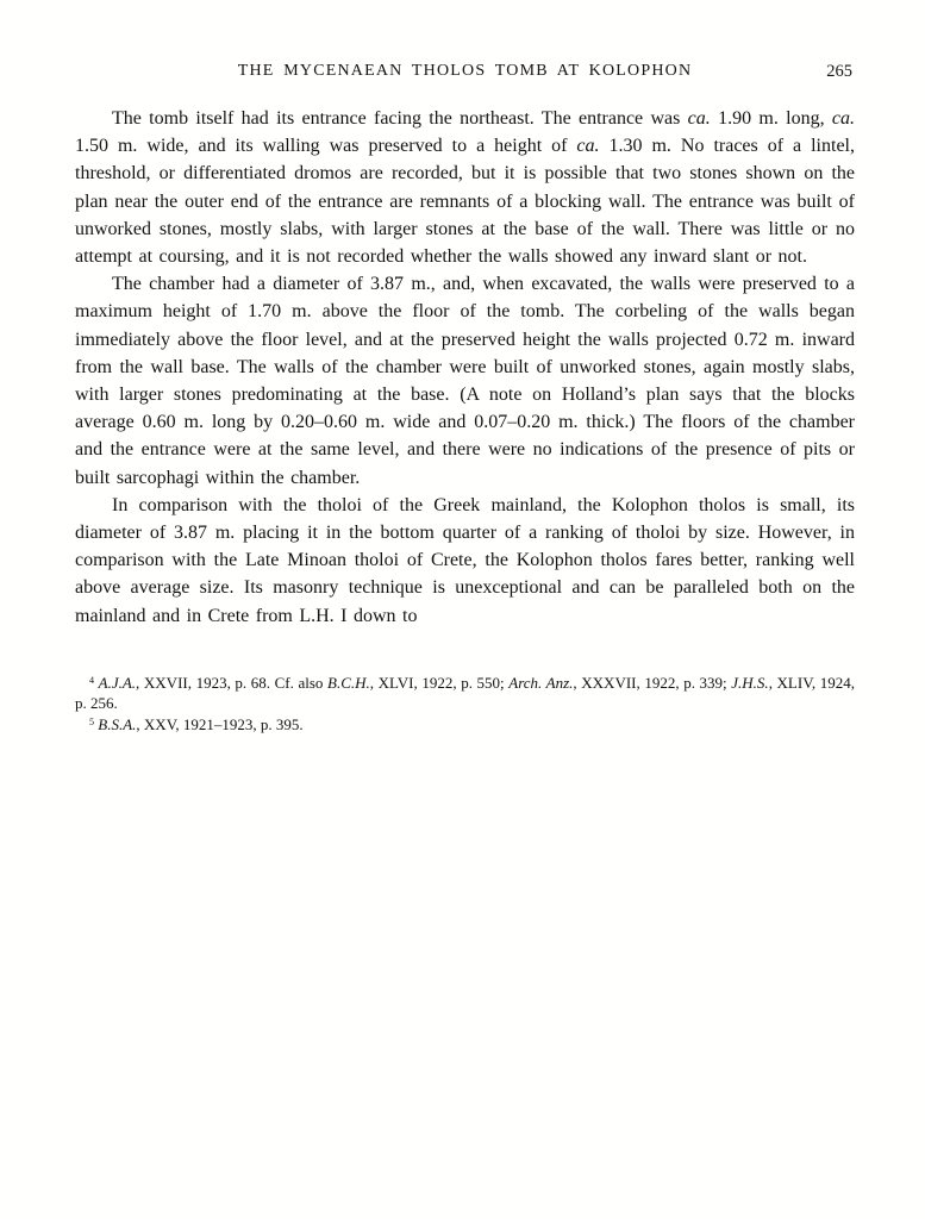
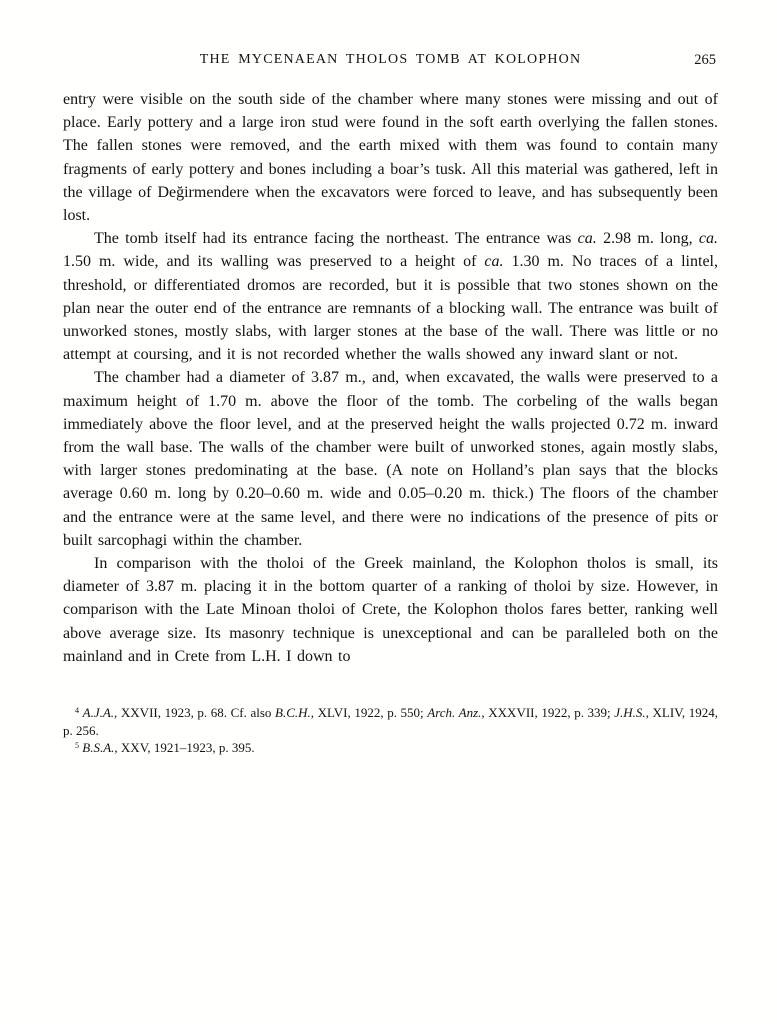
  THE MYCENAEAN THOLOS TOMB AT KOLOPHON
  265
+ entry were visible on the south side of the chamber where many stones were missing and out of place. Early pottery and a large iron stud were found in the soft earth overlying the fallen stones. The fallen stones were removed, and the earth mixed with them was found to contain many fragments of early pottery and bones including a boar’s tusk. All this material was gathered, left in the village of Değirmendere when the excavators were forced to leave, and has subsequently been lost.
- The tomb itself had its entrance facing the northeast. The entrance was ca. 1.90 m. long, ca. 1.50 m. wide, and its walling was preserved to a height of ca. 1.30 m. No traces of a lintel, threshold, or differentiated dromos are recorded, but it is possible that two stones shown on the plan near the outer end of the entrance are remnants of a blocking wall. The entrance was built of unworked stones, mostly slabs, with larger stones at the base of the wall. There was little or no attempt at coursing, and it is not recorded whether the walls showed any inward slant or not.
+ The tomb itself had its entrance facing the northeast. The entrance was ca. 2.98 m. long, ca. 1.50 m. wide, and its walling was preserved to a height of ca. 1.30 m. No traces of a lintel, threshold, or differentiated dromos are recorded, but it is possible that two stones shown on the plan near the outer end of the entrance are remnants of a blocking wall. The entrance was built of unworked stones, mostly slabs, with larger stones at the base of the wall. There was little or no attempt at coursing, and it is not recorded whether the walls showed any inward slant or not.
- The chamber had a diameter of 3.87 m., and, when excavated, the walls were preserved to a maximum height of 1.70 m. above the floor of the tomb. The corbeling of the walls began immediately above the floor level, and at the preserved height the walls projected 0.72 m. inward from the wall base. The walls of the chamber were built of unworked stones, again mostly slabs, with larger stones predominating at the base. (A note on Holland’s plan says that the blocks average 0.60 m. long by 0.20–0.60 m. wide and 0.07–0.20 m. thick.) The floors of the chamber and the entrance were at the same level, and there were no indications of the presence of pits or built sarcophagi within the chamber.
+ The chamber had a diameter of 3.87 m., and, when excavated, the walls were preserved to a maximum height of 1.70 m. above the floor of the tomb. The corbeling of the walls began immediately above the floor level, and at the preserved height the walls projected 0.72 m. inward from the wall base. The walls of the chamber were built of unworked stones, again mostly slabs, with larger stones predominating at the base. (A note on Holland’s plan says that the blocks average 0.60 m. long by 0.20–0.60 m. wide and 0.05–0.20 m. thick.) The floors of the chamber and the entrance were at the same level, and there were no indications of the presence of pits or built sarcophagi within the chamber.
  In comparison with the tholoi of the Greek mainland, the Kolophon tholos is small, its diameter of 3.87 m. placing it in the bottom quarter of a ranking of tholoi by size. However, in comparison with the Late Minoan tholoi of Crete, the Kolophon tholos fares better, ranking well above average size. Its masonry technique is unexceptional and can be paralleled both on the mainland and in Crete from L.H. I down to
  4 A.J.A., XXVII, 1923, p. 68. Cf. also B.C.H., XLVI, 1922, p. 550; Arch. Anz., XXXVII, 1922, p. 339; J.H.S., XLIV, 1924, p. 256.
  5 B.S.A., XXV, 1921–1923, p. 395.
